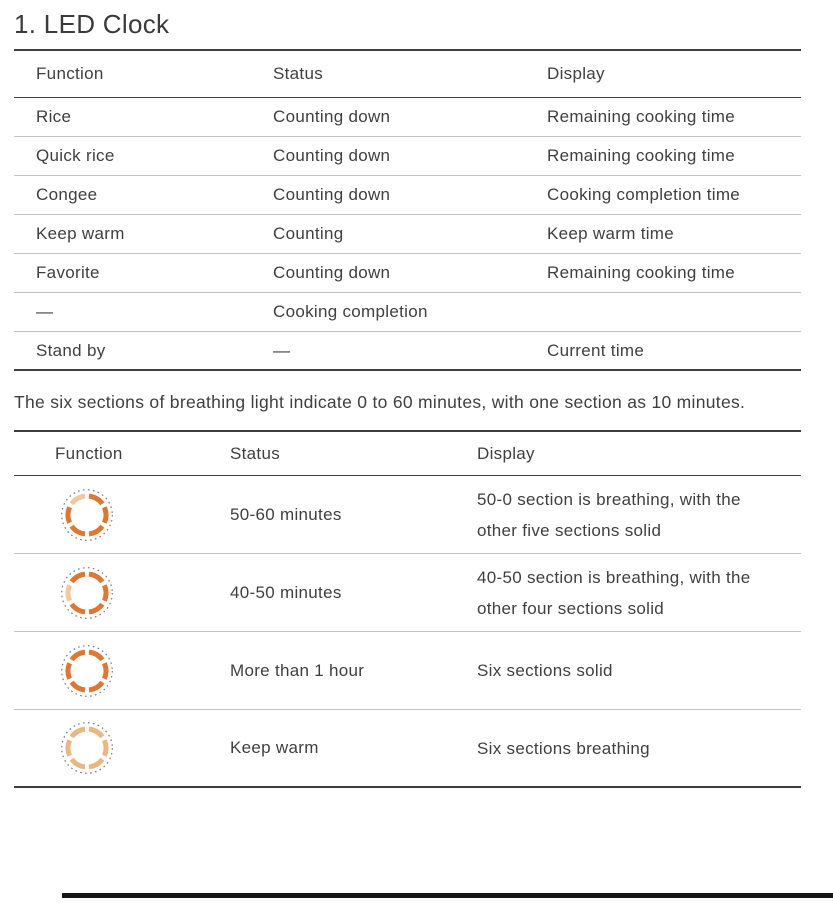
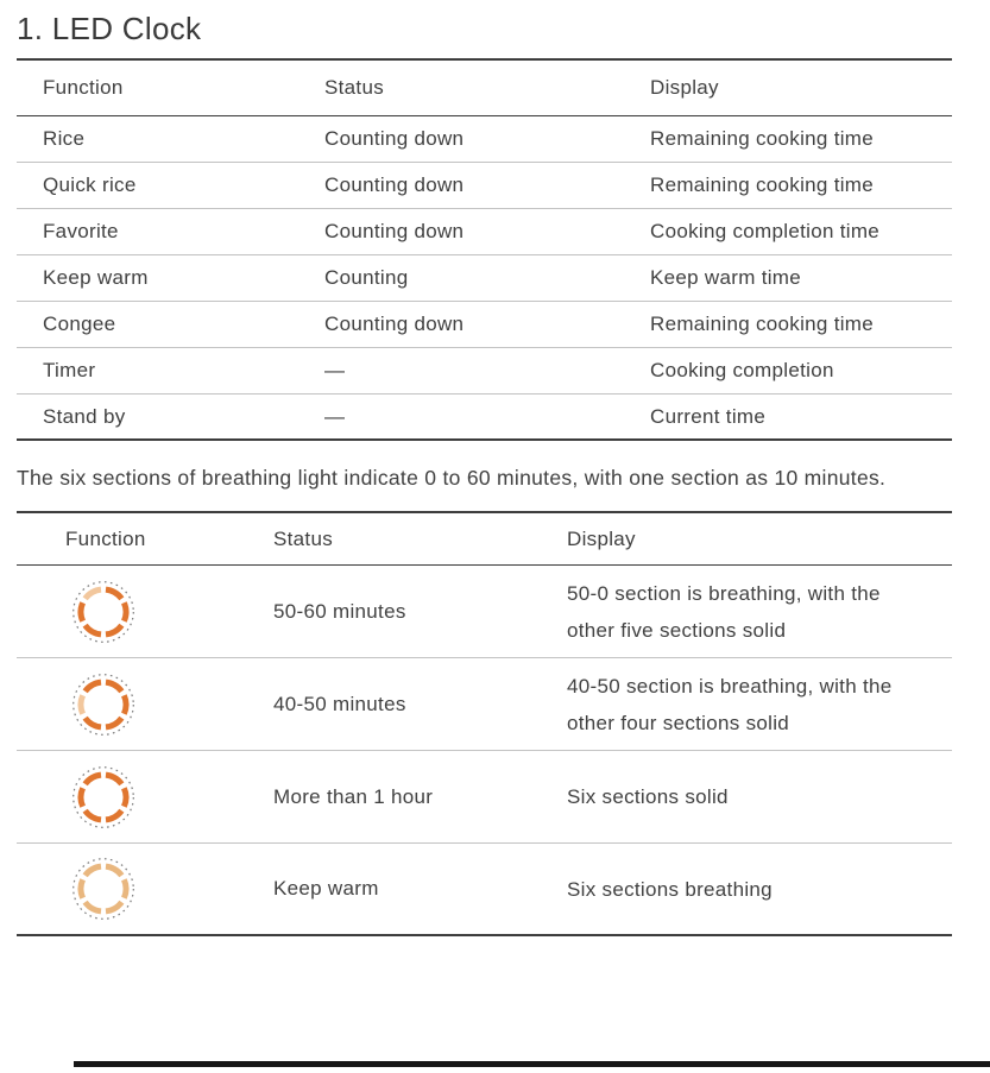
  1. LED Clock
  Function
  Status
  Display
  Rice
  Counting down
  Remaining cooking time
  Quick rice
  Counting down
  Remaining cooking time
- Congee
+ Favorite
  Counting down
  Cooking completion time
  Keep warm
  Counting
  Keep warm time
- Favorite
+ Congee
  Counting down
  Remaining cooking time
+ Timer
  —
  Cooking completion
  Stand by
  —
  Current time
  The six sections of breathing light indicate 0 to 60 minutes, with one section as 10 minutes.
  Function
  Status
  Display
  50-60 minutes
  50-0 section is breathing, with the other five sections solid
  40-50 minutes
  40-50 section is breathing, with the other four sections solid
  More than 1 hour
  Six sections solid
  Keep warm
  Six sections breathing
